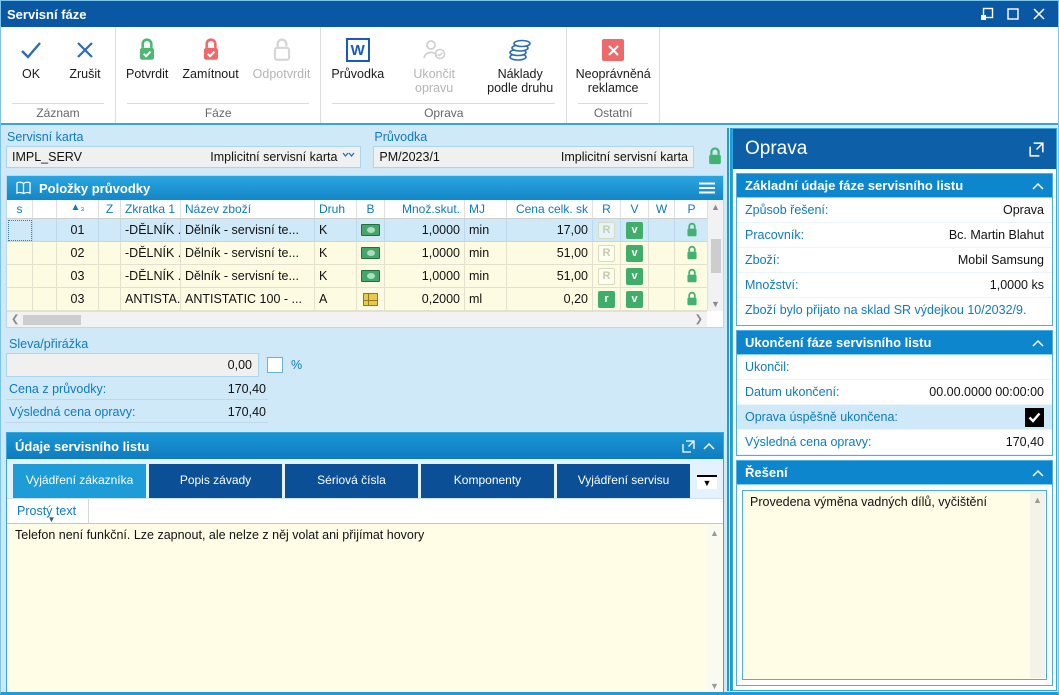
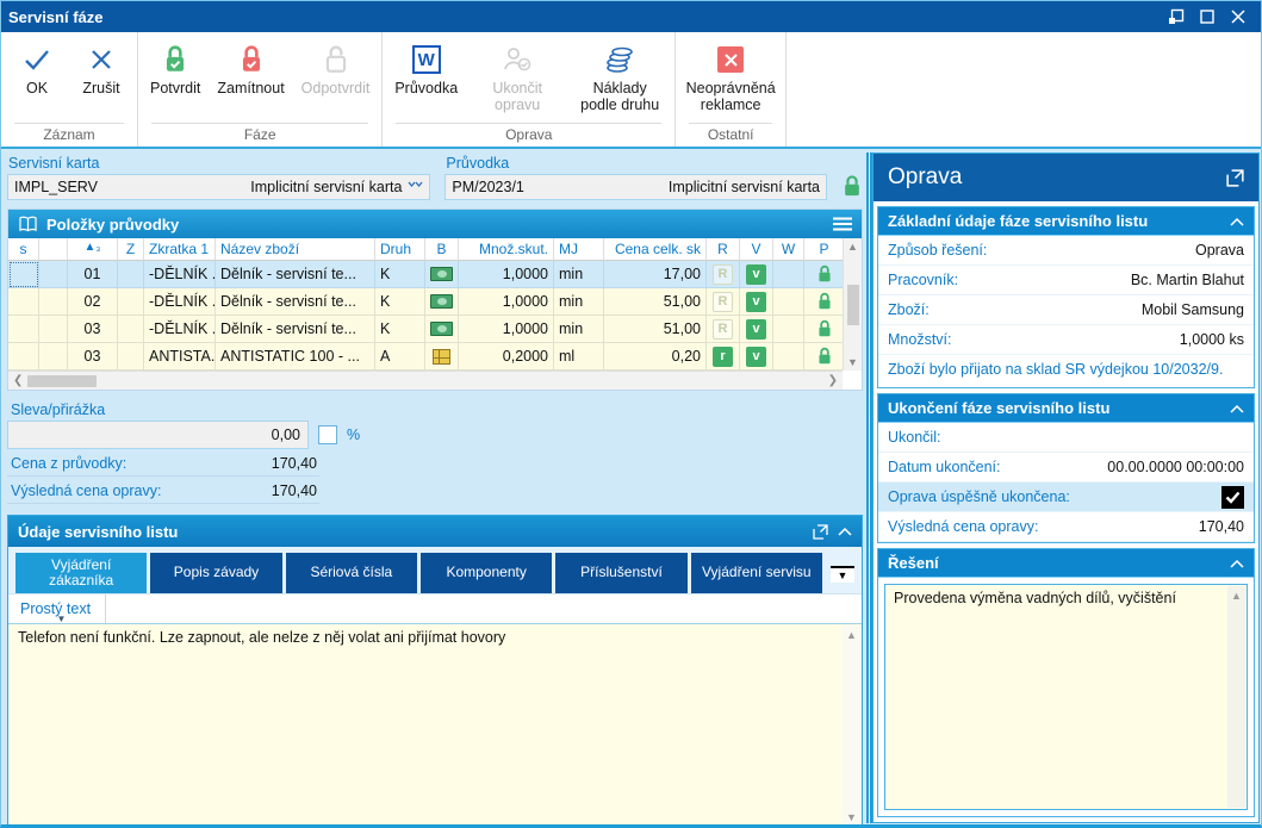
  Servisní fáze
  OK
  Zrušit
  Záznam
  Potvrdit
  Zamítnout
  Odpotvrdit
  Fáze
  W
  Průvodka
  Ukončit opravu
  Náklady podle druhu
  Oprava
  Neoprávněná reklamce
  Ostatní
  Servisní karta
  IMPL_SERV
  Implicitní servisní karta
  Průvodka
  PM/2023/1
  Implicitní servisní karta
  Položky průvodky
  s
  ▲₃
  Z
  Zkratka 1
  Název zboží
  Druh
  B
  Množ.skut.
  MJ
  Cena celk. sk
  R
  V
  W
  P
  01
  -DĚLNÍK .
  Dělník - servisní te...
  K
  1,0000
  min
  17,00
  R
  v
  02
  -DĚLNÍK .
  Dělník - servisní te...
  K
  1,0000
  min
  51,00
  R
  v
  03
  -DĚLNÍK .
  Dělník - servisní te...
  K
  1,0000
  min
  51,00
  R
  v
  03
  ANTISTA.
  ANTISTATIC 100 - ...
  A
  0,2000
  ml
  0,20
  r
  v
  ❮
  ❯
  ▲
  ▼
  Sleva/přirážka
  0,00
  %
  Cena z průvodky:
  170,40
  Výsledná cena opravy:
  170,40
  Údaje servisního listu
  Vyjádření zákazníka
  Popis závady
  Sériová čísla
  Komponenty
+ Příslušenství
  Vyjádření servisu
  ▼
  Prostý text
  ▼
  Telefon není funkční. Lze zapnout, ale nelze z něj volat ani přijímat hovory
  ▲
  ▼
  Oprava
  Základní údaje fáze servisního listu
  Způsob řešení:
  Oprava
  Pracovník:
  Bc. Martin Blahut
  Zboží:
  Mobil Samsung
  Množství:
  1,0000 ks
  Zboží bylo přijato na sklad SR výdejkou 10/2032/9.
  Ukončení fáze servisního listu
  Ukončil:
  Datum ukončení:
  00.00.0000 00:00:00
  Oprava úspěšně ukončena:
  Výsledná cena opravy:
  170,40
  Řešení
  Provedena výměna vadných dílů, vyčištění
  ▲
